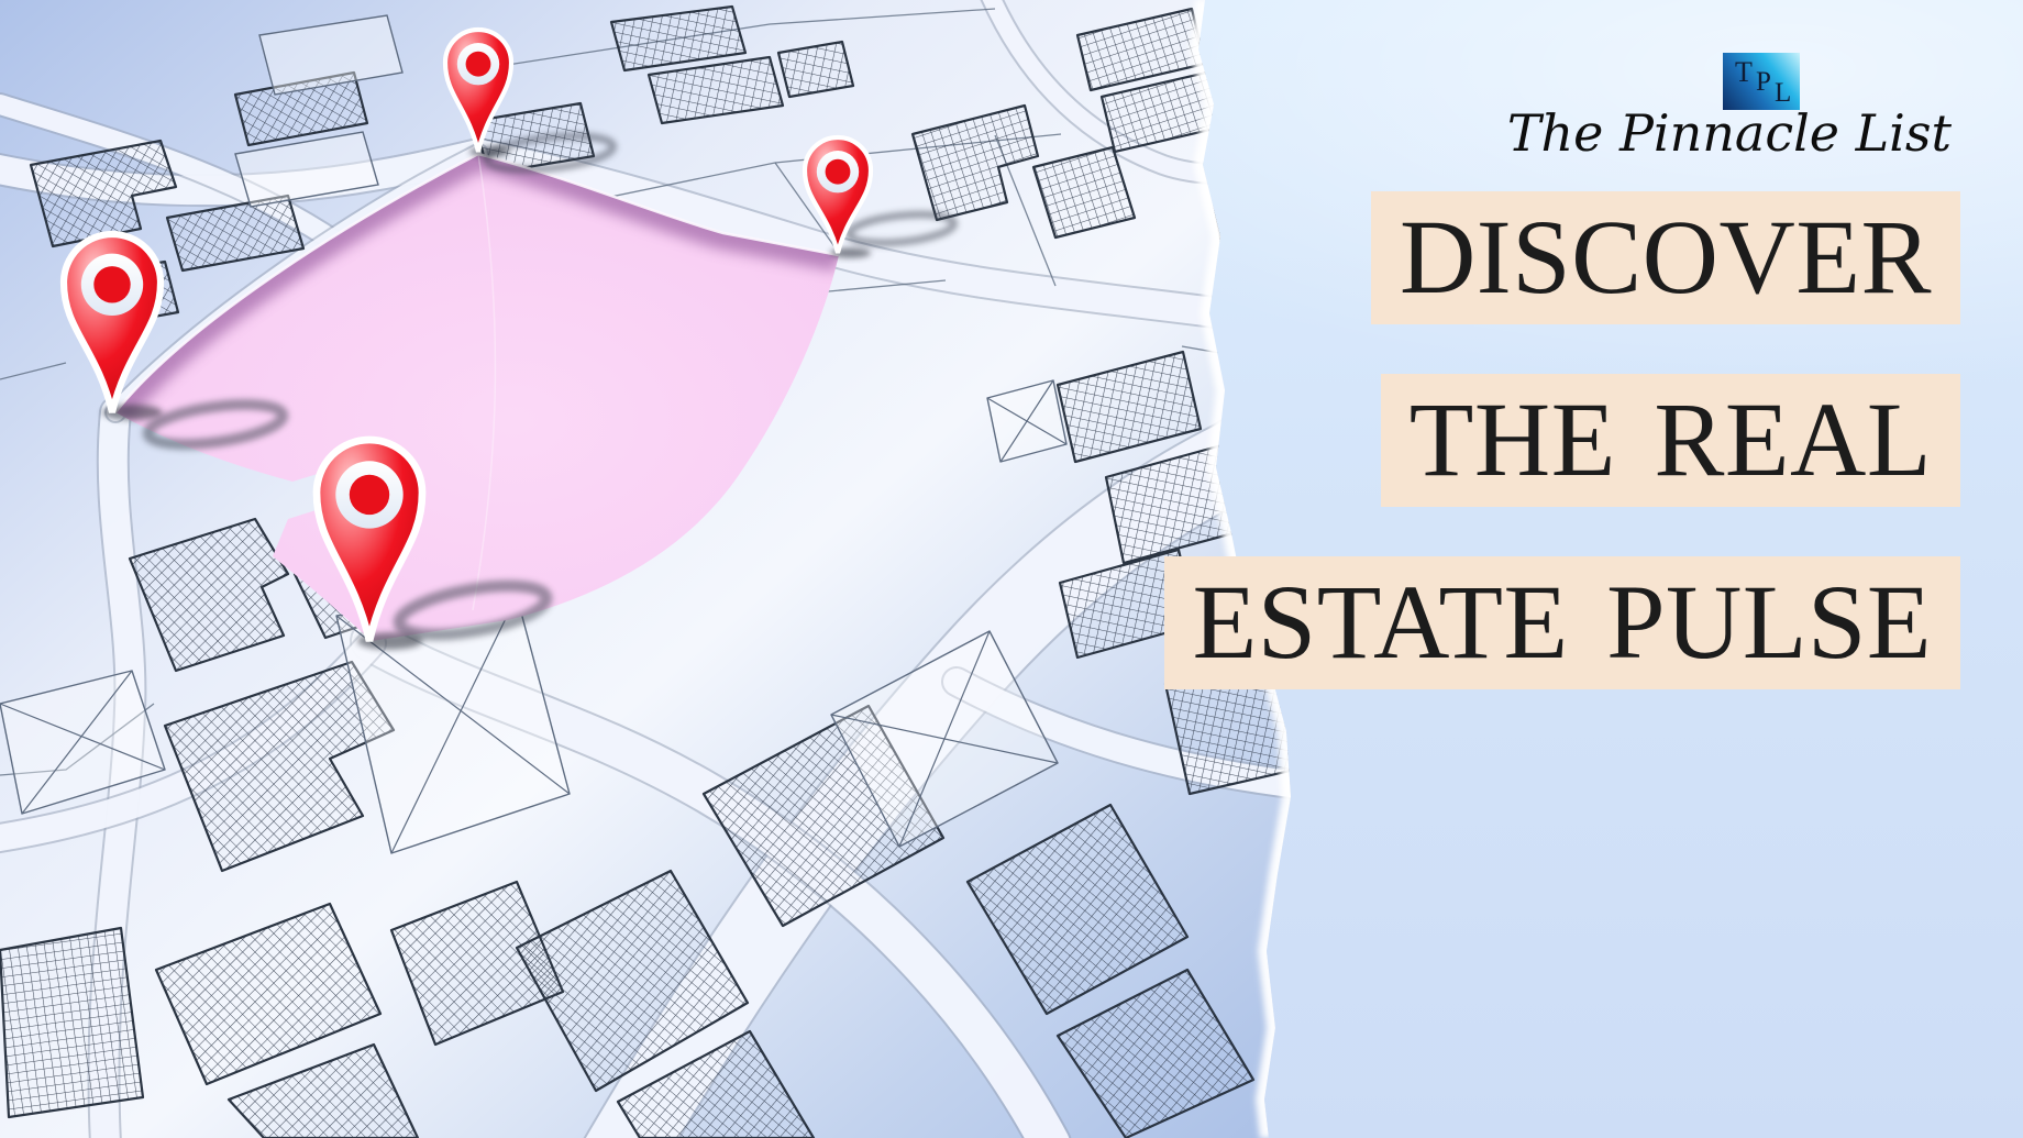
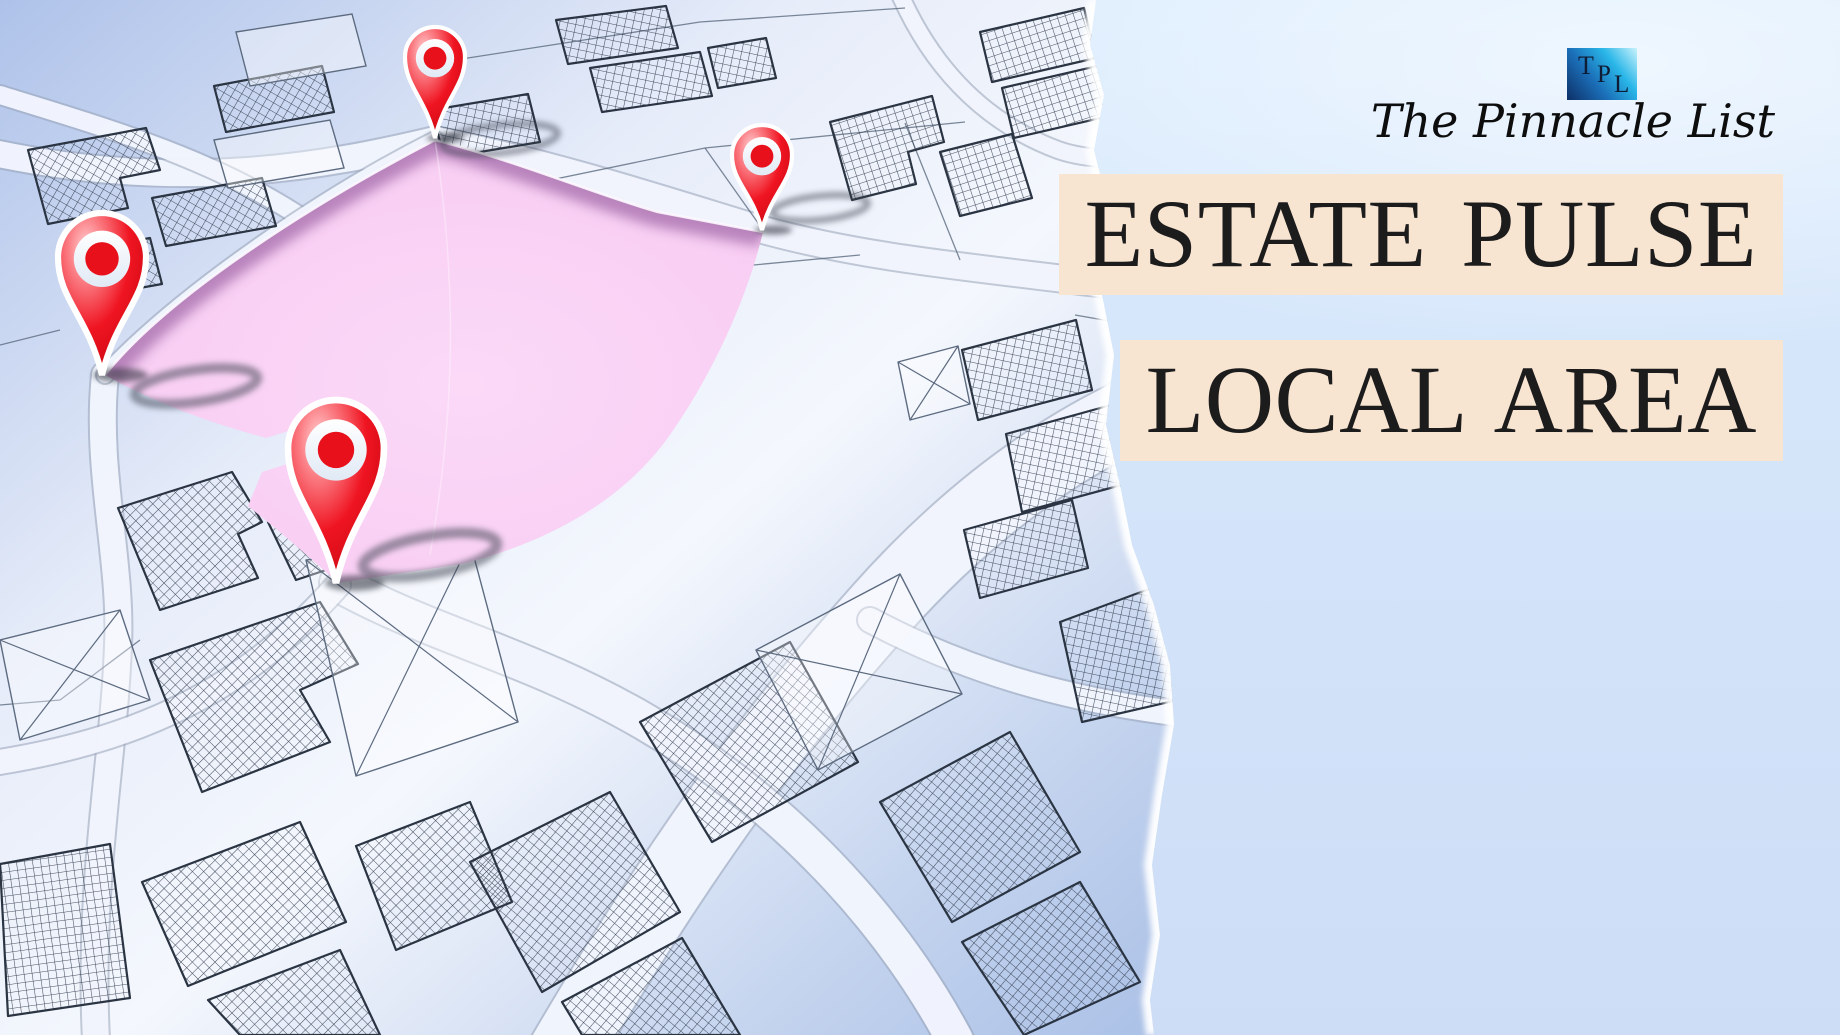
  T
  P
  L
  The Pinnacle List
- DISCOVER
- THE REAL
  ESTATE PULSE
+ LOCAL AREA
